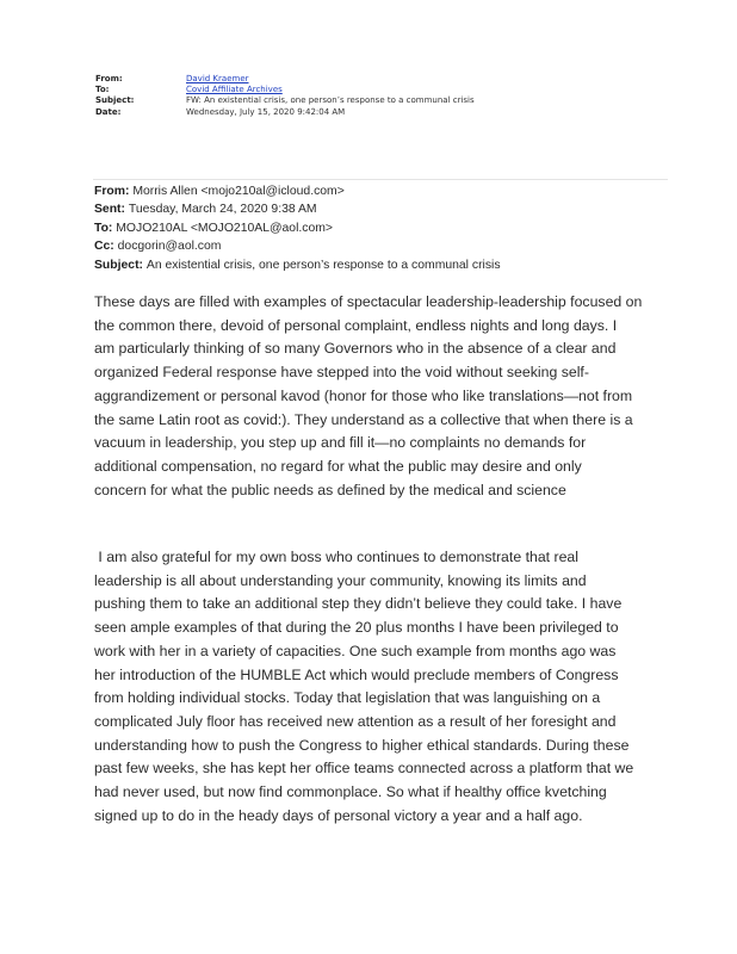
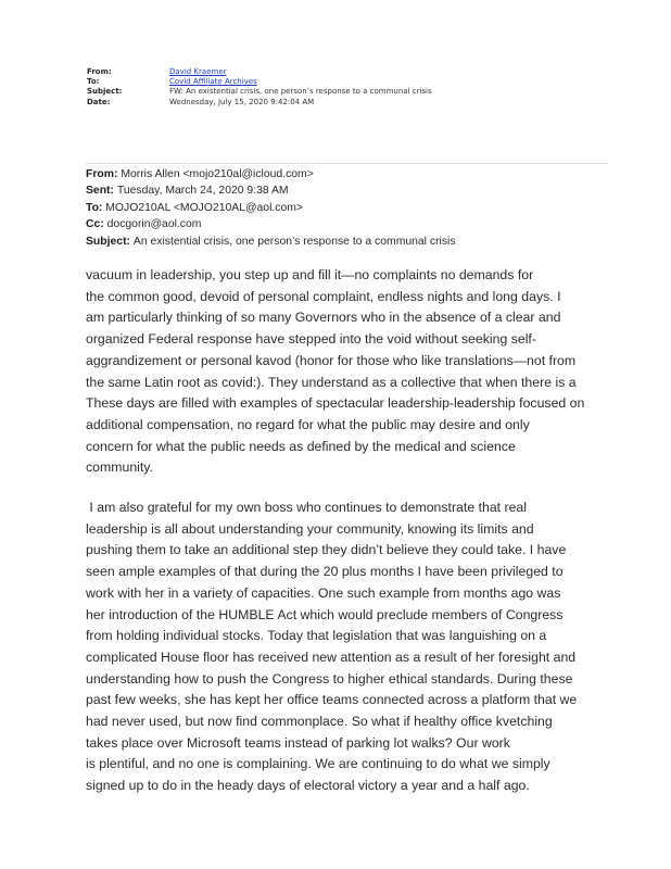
  From:
  David Kraemer
  To:
  Covid Affiliate Archives
  Subject:
  FW: An existential crisis, one person’s response to a communal crisis
  Date:
  Wednesday, July 15, 2020 9:42:04 AM
  From: Morris Allen <mojo210al@icloud.com>
  Sent: Tuesday, March 24, 2020 9:38 AM
  To: MOJO210AL <MOJO210AL@aol.com>
  Cc: docgorin@aol.com
  Subject: An existential crisis, one person’s response to a communal crisis
- These days are filled with examples of spectacular leadership-leadership focused on
+ vacuum in leadership, you step up and fill it—no complaints no demands for
- the common there, devoid of personal complaint, endless nights and long days. I
+ the common good, devoid of personal complaint, endless nights and long days. I
  am particularly thinking of so many Governors who in the absence of a clear and
  organized Federal response have stepped into the void without seeking self-
  aggrandizement or personal kavod (honor for those who like translations—not from
  the same Latin root as covid:). They understand as a collective that when there is a
- vacuum in leadership, you step up and fill it—no complaints no demands for
+ These days are filled with examples of spectacular leadership-leadership focused on
  additional compensation, no regard for what the public may desire and only
  concern for what the public needs as defined by the medical and science
+ community.
  I am also grateful for my own boss who continues to demonstrate that real
  leadership is all about understanding your community, knowing its limits and
  pushing them to take an additional step they didn’t believe they could take. I have
  seen ample examples of that during the 20 plus months I have been privileged to
  work with her in a variety of capacities. One such example from months ago was
  her introduction of the HUMBLE Act which would preclude members of Congress
  from holding individual stocks. Today that legislation that was languishing on a
- complicated July floor has received new attention as a result of her foresight and
+ complicated House floor has received new attention as a result of her foresight and
  understanding how to push the Congress to higher ethical standards. During these
  past few weeks, she has kept her office teams connected across a platform that we
  had never used, but now find commonplace. So what if healthy office kvetching
+ takes place over Microsoft teams instead of parking lot walks? Our work
+ is plentiful, and no one is complaining. We are continuing to do what we simply
- signed up to do in the heady days of personal victory a year and a half ago.
+ signed up to do in the heady days of electoral victory a year and a half ago.
